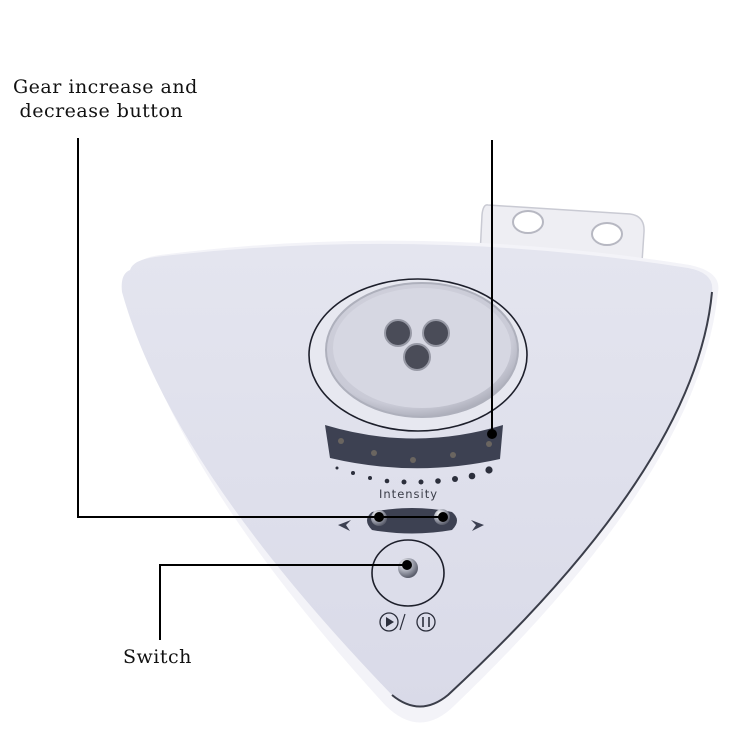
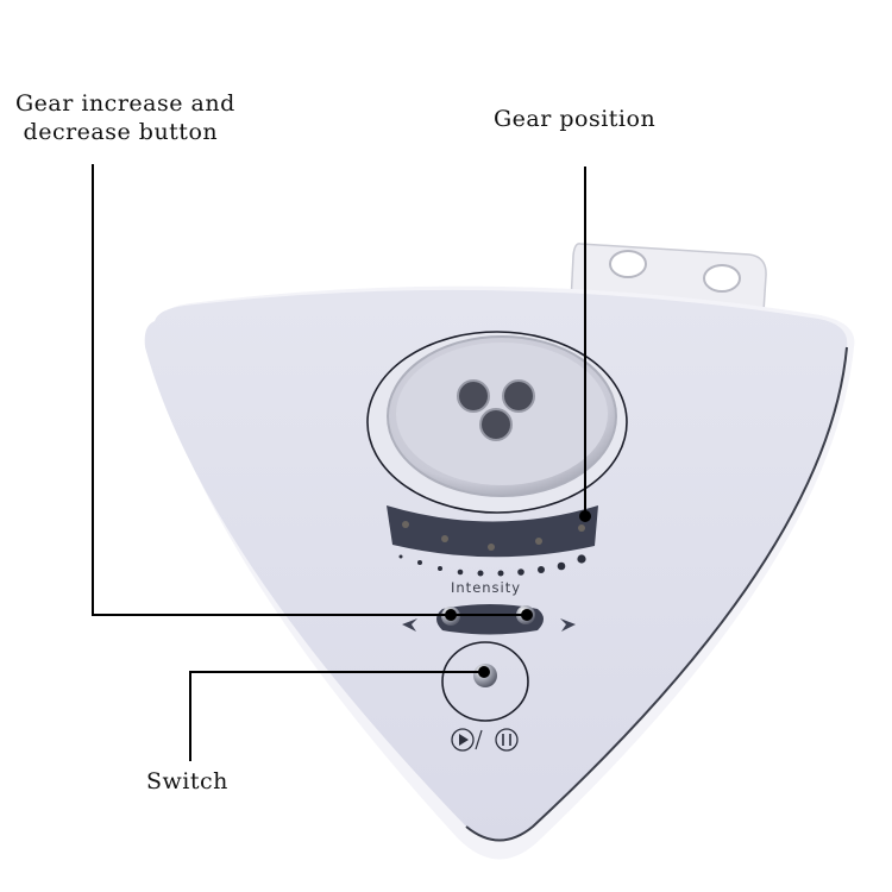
  Intensity
  Gear increase and
  decrease button
+ Gear position
  Switch
